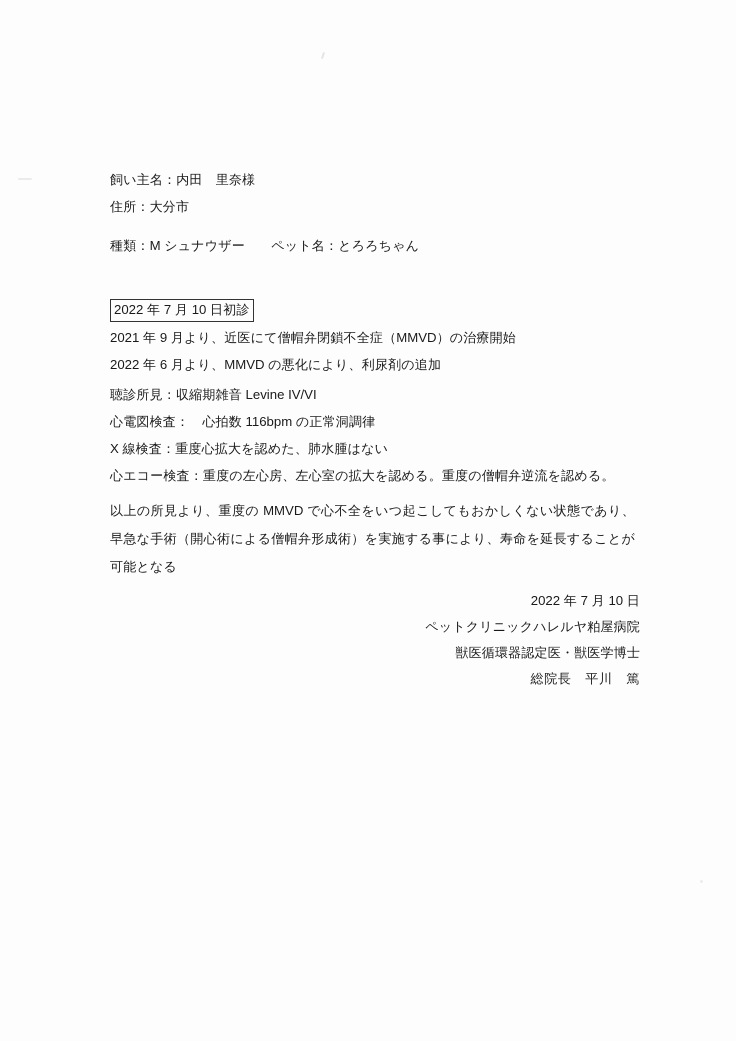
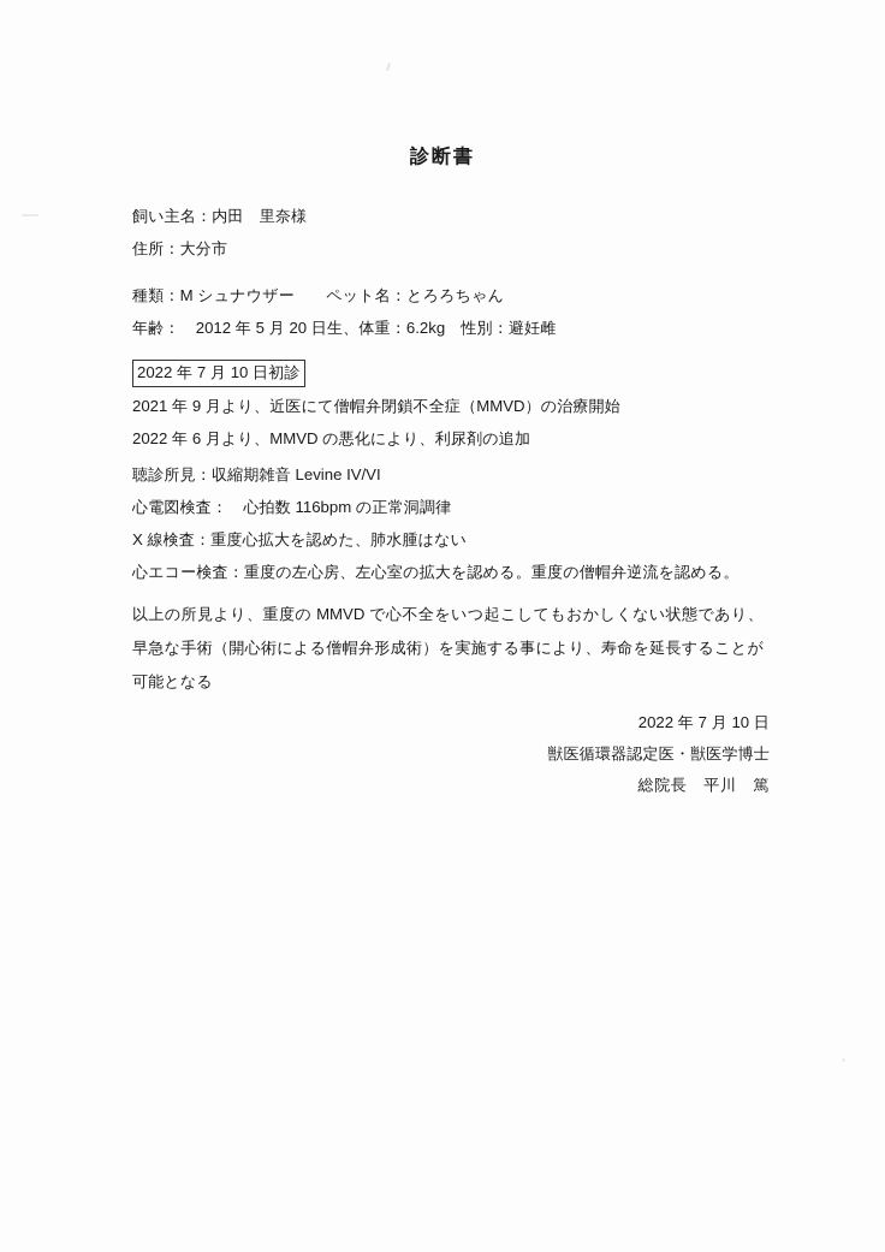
+ 診断書
  飼い主名：内田 里奈様
  住所：大分市
  種類：M シュナウザー ペット名：とろろちゃん
+ 年齢： 2012 年 5 月 20 日生、体重：6.2kg 性別：避妊雌
  2022 年 7 月 10 日初診
  2021 年 9 月より、近医にて僧帽弁閉鎖不全症（MMVD）の治療開始
  2022 年 6 月より、MMVD の悪化により、利尿剤の追加
  聴診所見：収縮期雑音 Levine IV/VI
  心電図検査： 心拍数 116bpm の正常洞調律
  X 線検査：重度心拡大を認めた、肺水腫はない
  心エコー検査：重度の左心房、左心室の拡大を認める。重度の僧帽弁逆流を認める。
  以上の所見より、重度の MMVD で心不全をいつ起こしてもおかしくない状態であり、早急な手術（開心術による僧帽弁形成術）を実施する事により、寿命を延長することが可能となる
  2022 年 7 月 10 日
- ペットクリニックハレルヤ粕屋病院
  獣医循環器認定医・獣医学博士
  総院長 平川 篤
